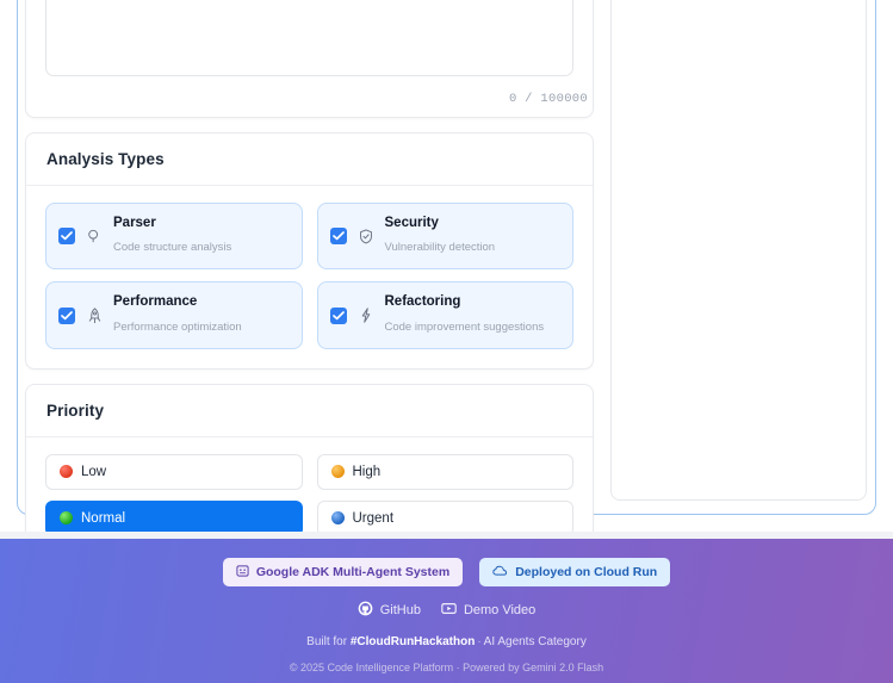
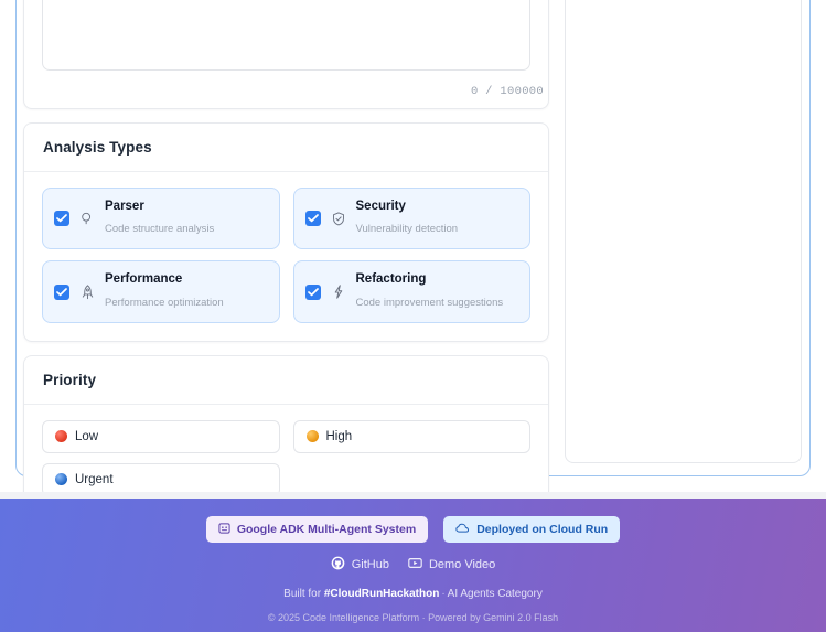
  0 / 100000
  Analysis Types
  Parser
  Code structure analysis
  Security
  Vulnerability detection
  Performance
  Performance optimization
  Refactoring
  Code improvement suggestions
  Priority
  Low
  High
- Normal
  Urgent
  Google ADK Multi-Agent System
  Deployed on Cloud Run
  GitHub
  Demo Video
  Built for #CloudRunHackathon · AI Agents Category
  © 2025 Code Intelligence Platform · Powered by Gemini 2.0 Flash
